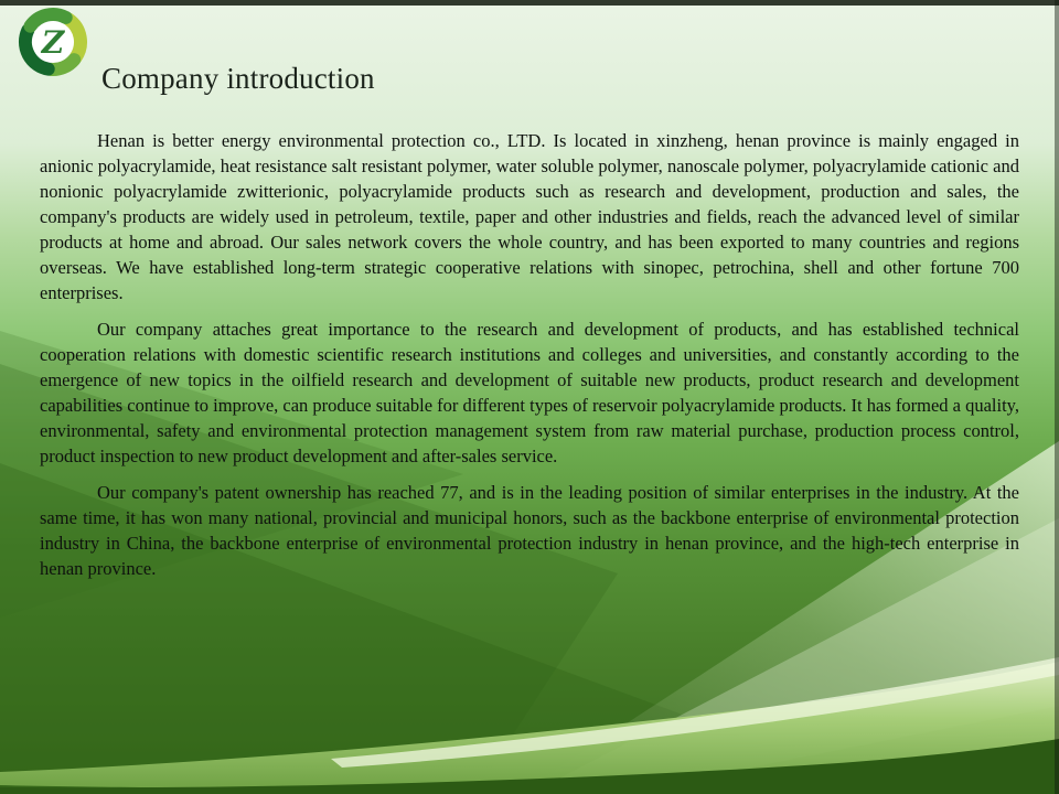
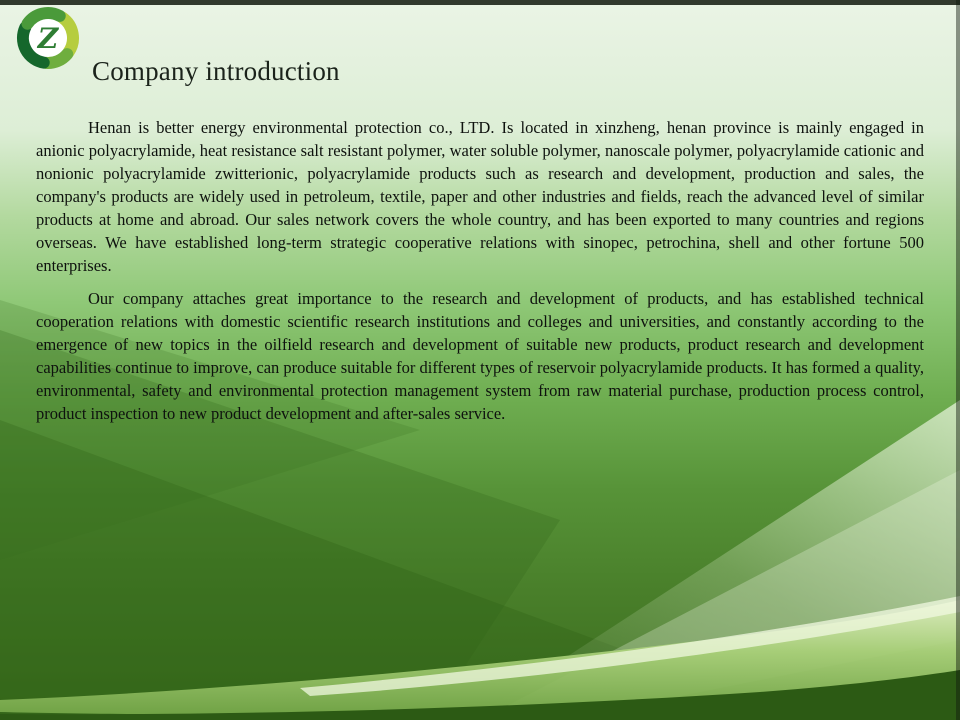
  Z
  Company introduction
- Henan is better energy environmental protection co., LTD. Is located in xinzheng, henan province is mainly engaged in anionic polyacrylamide, heat resistance salt resistant polymer, water soluble polymer, nanoscale polymer, polyacrylamide cationic and nonionic polyacrylamide zwitterionic, polyacrylamide products such as research and development, production and sales, the company's products are widely used in petroleum, textile, paper and other industries and fields, reach the advanced level of similar products at home and abroad. Our sales network covers the whole country, and has been exported to many countries and regions overseas. We have established long-term strategic cooperative relations with sinopec, petrochina, shell and other fortune 700 enterprises.
+ Henan is better energy environmental protection co., LTD. Is located in xinzheng, henan province is mainly engaged in anionic polyacrylamide, heat resistance salt resistant polymer, water soluble polymer, nanoscale polymer, polyacrylamide cationic and nonionic polyacrylamide zwitterionic, polyacrylamide products such as research and development, production and sales, the company's products are widely used in petroleum, textile, paper and other industries and fields, reach the advanced level of similar products at home and abroad. Our sales network covers the whole country, and has been exported to many countries and regions overseas. We have established long-term strategic cooperative relations with sinopec, petrochina, shell and other fortune 500 enterprises.
  Our company attaches great importance to the research and development of products, and has established technical cooperation relations with domestic scientific research institutions and colleges and universities, and constantly according to the emergence of new topics in the oilfield research and development of suitable new products, product research and development capabilities continue to improve, can produce suitable for different types of reservoir polyacrylamide products. It has formed a quality, environmental, safety and environmental protection management system from raw material purchase, production process control, product inspection to new product development and after-sales service.
- Our company's patent ownership has reached 77, and is in the leading position of similar enterprises in the industry. At the same time, it has won many national, provincial and municipal honors, such as the backbone enterprise of environmental protection industry in China, the backbone enterprise of environmental protection industry in henan province, and the high-tech enterprise in henan province.
